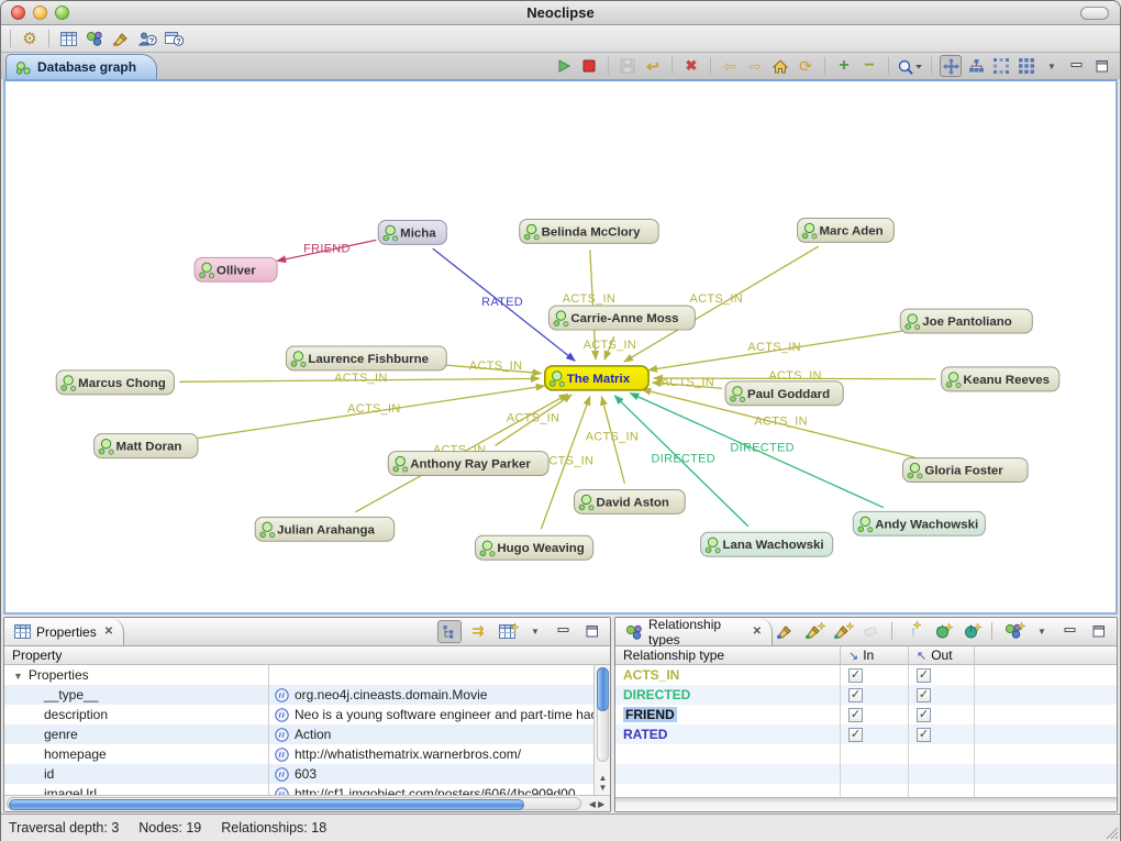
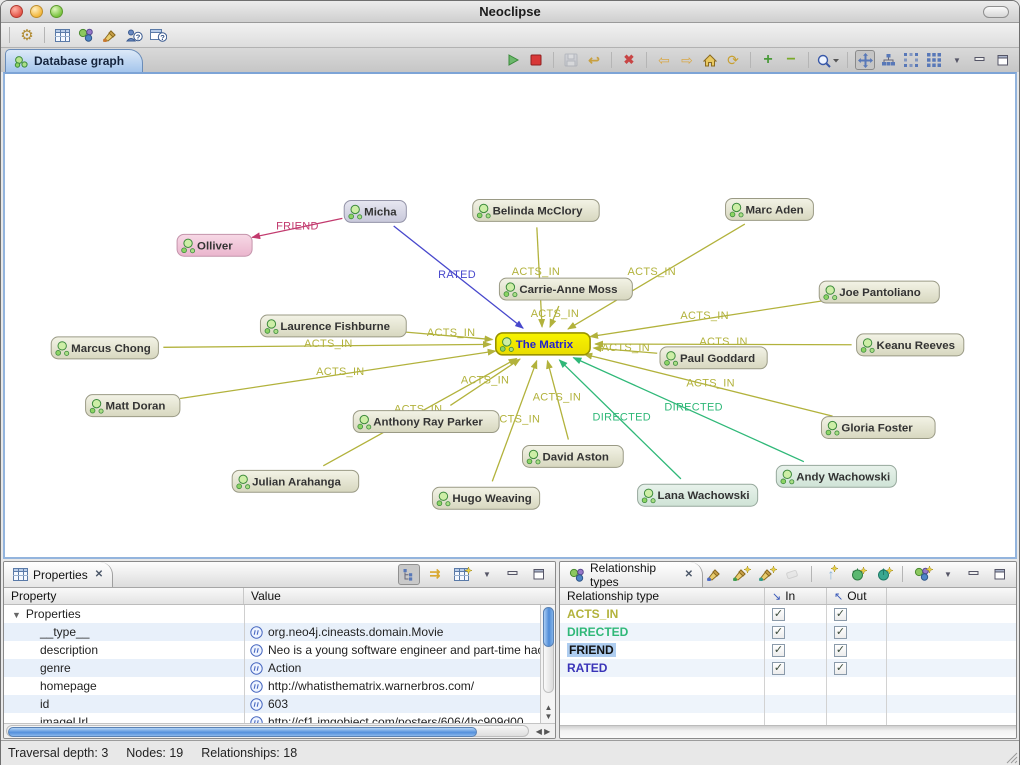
  Neoclipse
  ⚙
  ?
  ?
  Database graph
  ↩
  ✖
  ⇦
  ⇨
  ⟳
  +
  −
  ▼
  FRIEND
  RATED
  ACTS_IN
  ACTS_IN
  ACTS_IN
  ACTS_IN
  ACTS_IN
  ACTS_IN
  ACTS_IN
  ACTS_IN
  ACTS_IN
  ACTS_IN
  ACTS_IN
  ACTS_IN
  CTS_IN
  ACTS_IN
  DIRECTED
  DIRECTED
  Micha
  Olliver
  Belinda McClory
  Marc Aden
  Carrie-Anne Moss
  Joe Pantoliano
  Laurence Fishburne
  Marcus Chong
  The Matrix
  Paul Goddard
  Keanu Reeves
  Matt Doran
  Anthony Ray Parker
  David Aston
  Gloria Foster
  Julian Arahanga
  Hugo Weaving
  Lana Wachowski
  Andy Wachowski
  Properties
  ✕
  ⇉
  ▼
  Property
+ Value
  ▼ Properties
  __type__
  org.neo4j.cineasts.domain.Movie
  description
  Neo is a young software engineer and part-time ha
  genre
  Action
  homepage
  http://whatisthematrix.warnerbros.com/
  id
  603
  imageUrl
  http://cf1.imgobject.com/posters/606/4bc909d00
  ▲
  ▼
  ◀ ▶
  Relationship types
  ✕
  ↑
  ▼
  Relationship type
  ↘
  In
  ↖
  Out
  ACTS_IN
  ✓
  ✓
  DIRECTED
  ✓
  ✓
  FRIEND
  ✓
  ✓
  RATED
  ✓
  ✓
  Traversal depth: 3
  Nodes: 19
  Relationships: 18
